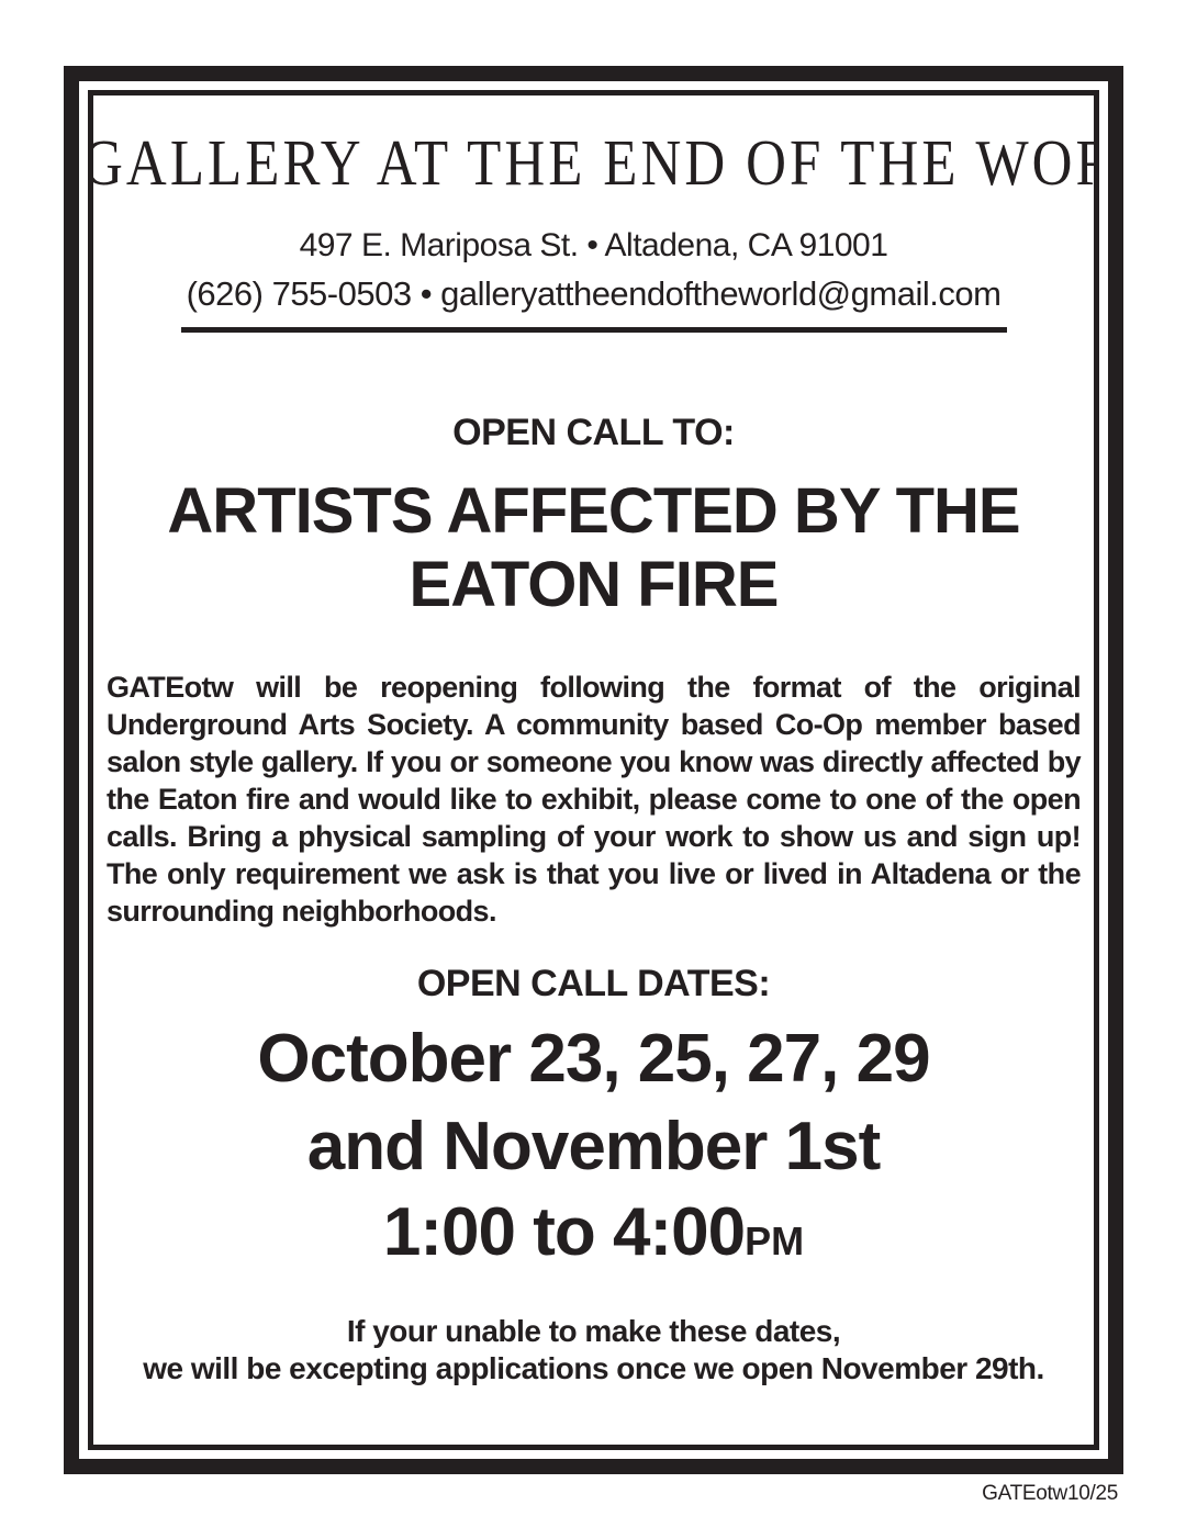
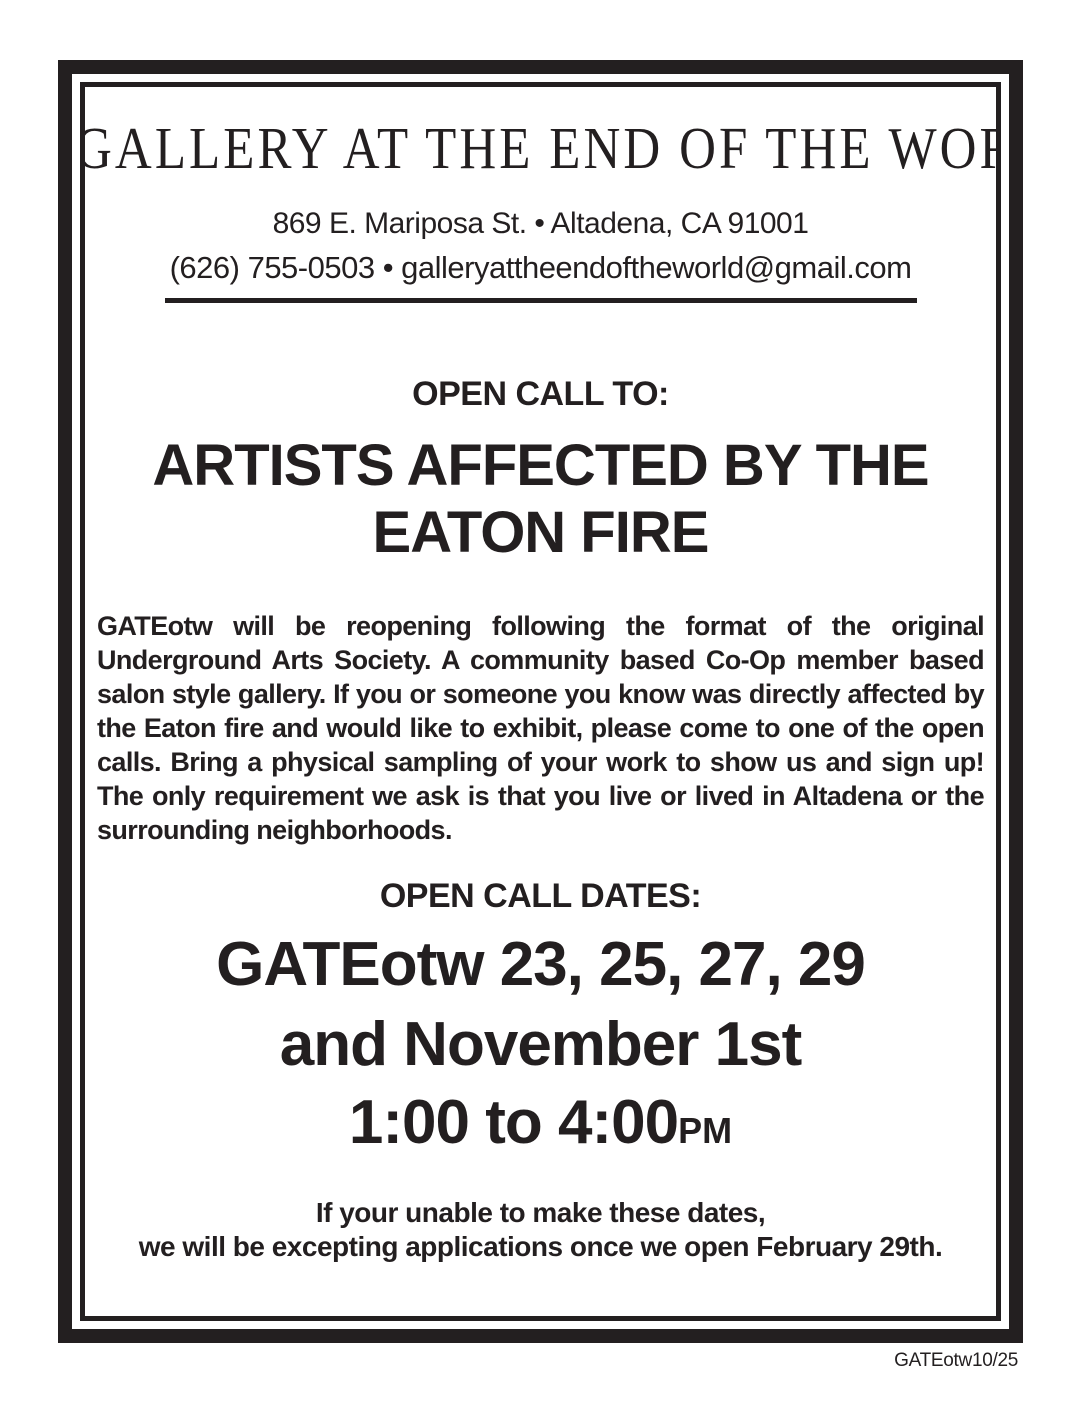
  GALLERY AT THE END OF THE WO
- 497 E. Mariposa St. • Altadena, CA 91001
+ 869 E. Mariposa St. • Altadena, CA 91001
  (626) 755-0503 • galleryattheendoftheworld@gmail.com
  OPEN CALL TO:
  ARTISTS AFFECTED BY THE
  EATON FIRE
  GATEotw will be reopening following the format of the original Underground Arts Society. A community based Co-Op member based salon style gallery. If you or someone you know was directly affected by the Eaton fire and would like to exhibit, please come to one of the open calls. Bring a physical sampling of your work to show us and sign up! The only requirement we ask is that you live or lived in Altadena or the surrounding neighborhoods.
  OPEN CALL DATES:
- October 23, 25, 27, 29
+ GATEotw 23, 25, 27, 29
  and November 1st
  1:00 to 4:00PM
  If your unable to make these dates,
- we will be excepting applications once we open November 29th.
+ we will be excepting applications once we open February 29th.
  GATEotw10/25
